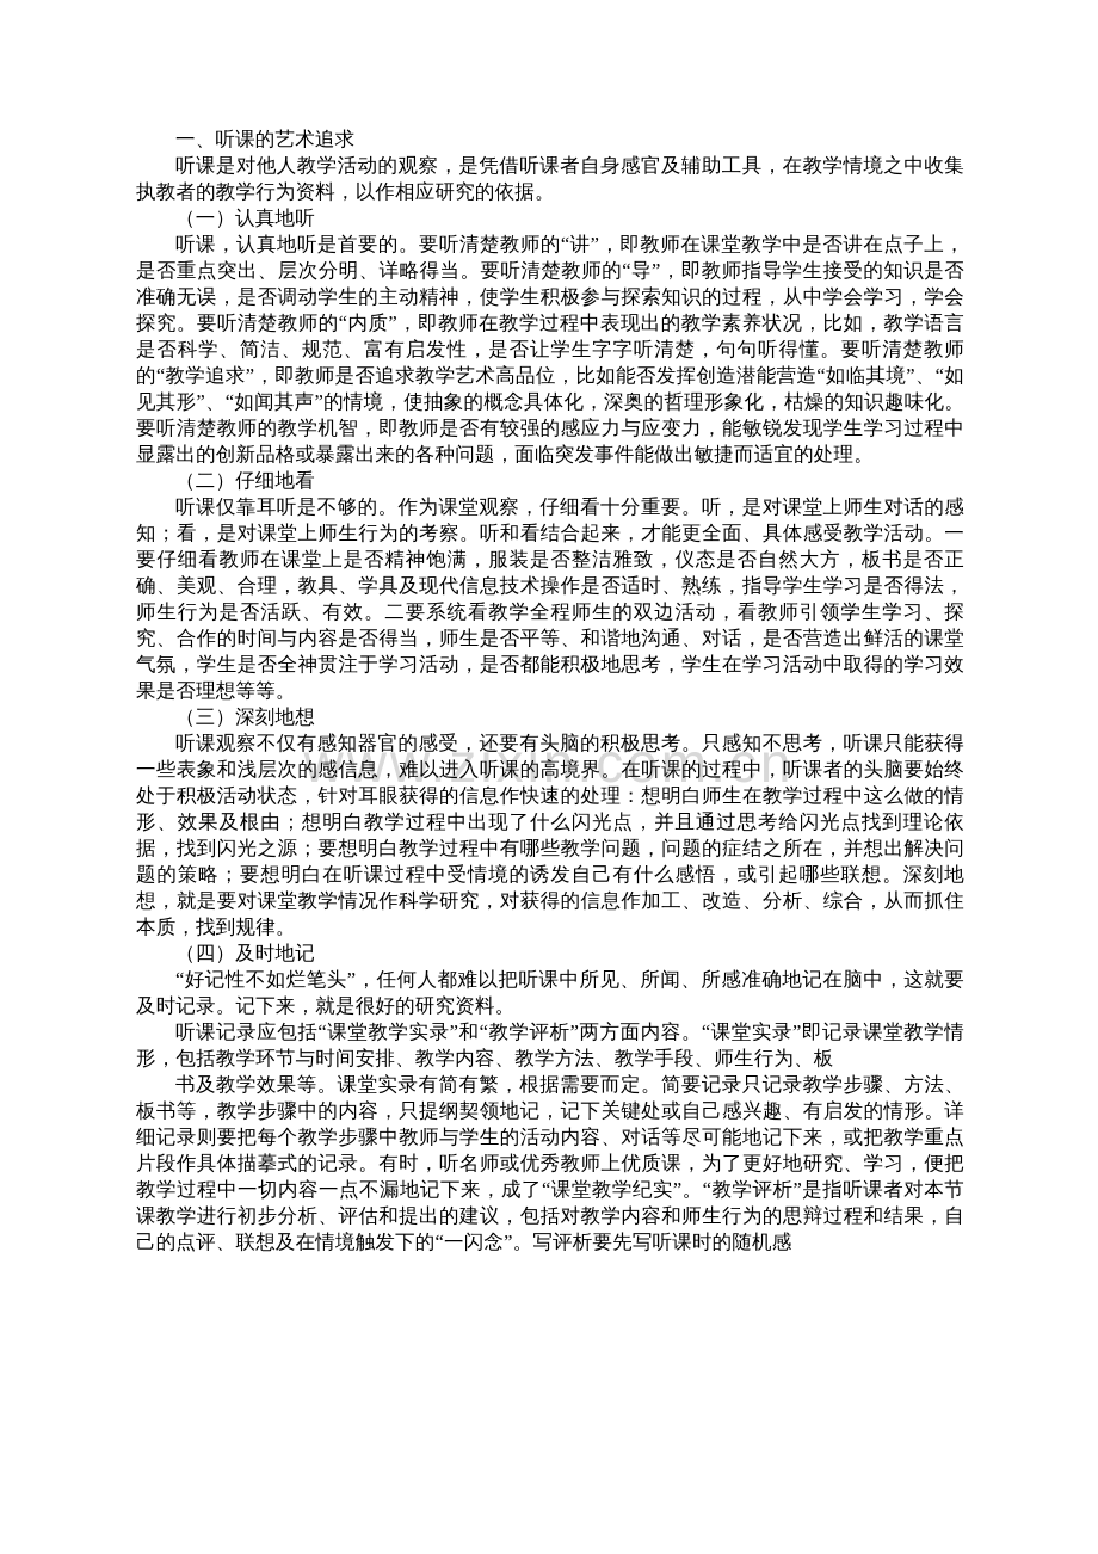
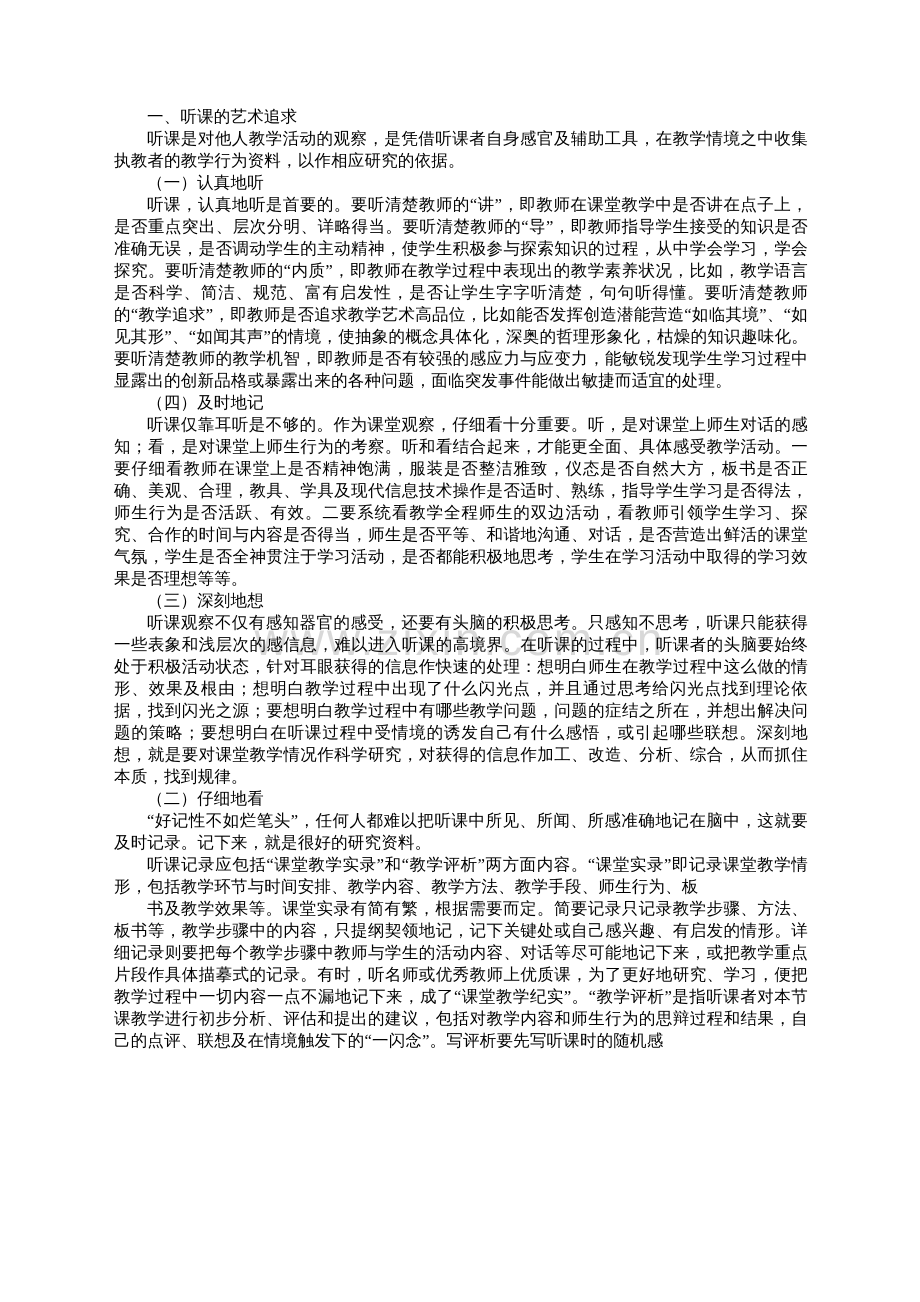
  www.zixin.com.cn
  一、听课的艺术追求
  听课是对他人教学活动的观察，是凭借听课者自身感官及辅助工具，在教学情境之中收集执教者的教学行为资料，以作相应研究的依据。
  （一）认真地听
  听课，认真地听是首要的。要听清楚教师的“讲”，即教师在课堂教学中是否讲在点子上，是否重点突出、层次分明、详略得当。要听清楚教师的“导”，即教师指导学生接受的知识是否准确无误，是否调动学生的主动精神，使学生积极参与探索知识的过程，从中学会学习，学会探究。要听清楚教师的“内质”，即教师在教学过程中表现出的教学素养状况，比如，教学语言是否科学、简洁、规范、富有启发性，是否让学生字字听清楚，句句听得懂。要听清楚教师的“教学追求”，即教师是否追求教学艺术高品位，比如能否发挥创造潜能营造“如临其境”、“如见其形”、“如闻其声”的情境，使抽象的概念具体化，深奥的哲理形象化，枯燥的知识趣味化。要听清楚教师的教学机智，即教师是否有较强的感应力与应变力，能敏锐发现学生学习过程中显露出的创新品格或暴露出来的各种问题，面临突发事件能做出敏捷而适宜的处理。
- （二）仔细地看
+ （四）及时地记
  听课仅靠耳听是不够的。作为课堂观察，仔细看十分重要。听，是对课堂上师生对话的感知；看，是对课堂上师生行为的考察。听和看结合起来，才能更全面、具体感受教学活动。一要仔细看教师在课堂上是否精神饱满，服装是否整洁雅致，仪态是否自然大方，板书是否正确、美观、合理，教具、学具及现代信息技术操作是否适时、熟练，指导学生学习是否得法，师生行为是否活跃、有效。二要系统看教学全程师生的双边活动，看教师引领学生学习、探究、合作的时间与内容是否得当，师生是否平等、和谐地沟通、对话，是否营造出鲜活的课堂气氛，学生是否全神贯注于学习活动，是否都能积极地思考，学生在学习活动中取得的学习效果是否理想等等。
  （三）深刻地想
  听课观察不仅有感知器官的感受，还要有头脑的积极思考。只感知不思考，听课只能获得一些表象和浅层次的感信息，难以进入听课的高境界。在听课的过程中，听课者的头脑要始终处于积极活动状态，针对耳眼获得的信息作快速的处理：想明白师生在教学过程中这么做的情形、效果及根由；想明白教学过程中出现了什么闪光点，并且通过思考给闪光点找到理论依据，找到闪光之源；要想明白教学过程中有哪些教学问题，问题的症结之所在，并想出解决问题的策略；要想明白在听课过程中受情境的诱发自己有什么感悟，或引起哪些联想。深刻地想，就是要对课堂教学情况作科学研究，对获得的信息作加工、改造、分析、综合，从而抓住本质，找到规律。
- （四）及时地记
+ （二）仔细地看
  “好记性不如烂笔头”，任何人都难以把听课中所见、所闻、所感准确地记在脑中，这就要及时记录。记下来，就是很好的研究资料。
  听课记录应包括“课堂教学实录”和“教学评析”两方面内容。“课堂实录”即记录课堂教学情形，包括教学环节与时间安排、教学内容、教学方法、教学手段、师生行为、板
  书及教学效果等。课堂实录有简有繁，根据需要而定。简要记录只记录教学步骤、方法、板书等，教学步骤中的内容，只提纲契领地记，记下关键处或自己感兴趣、有启发的情形。详细记录则要把每个教学步骤中教师与学生的活动内容、对话等尽可能地记下来，或把教学重点片段作具体描摹式的记录。有时，听名师或优秀教师上优质课，为了更好地研究、学习，便把教学过程中一切内容一点不漏地记下来，成了“课堂教学纪实”。“教学评析”是指听课者对本节课教学进行初步分析、评估和提出的建议，包括对教学内容和师生行为的思辩过程和结果，自己的点评、联想及在情境触发下的“一闪念”。写评析要先写听课时的随机感
